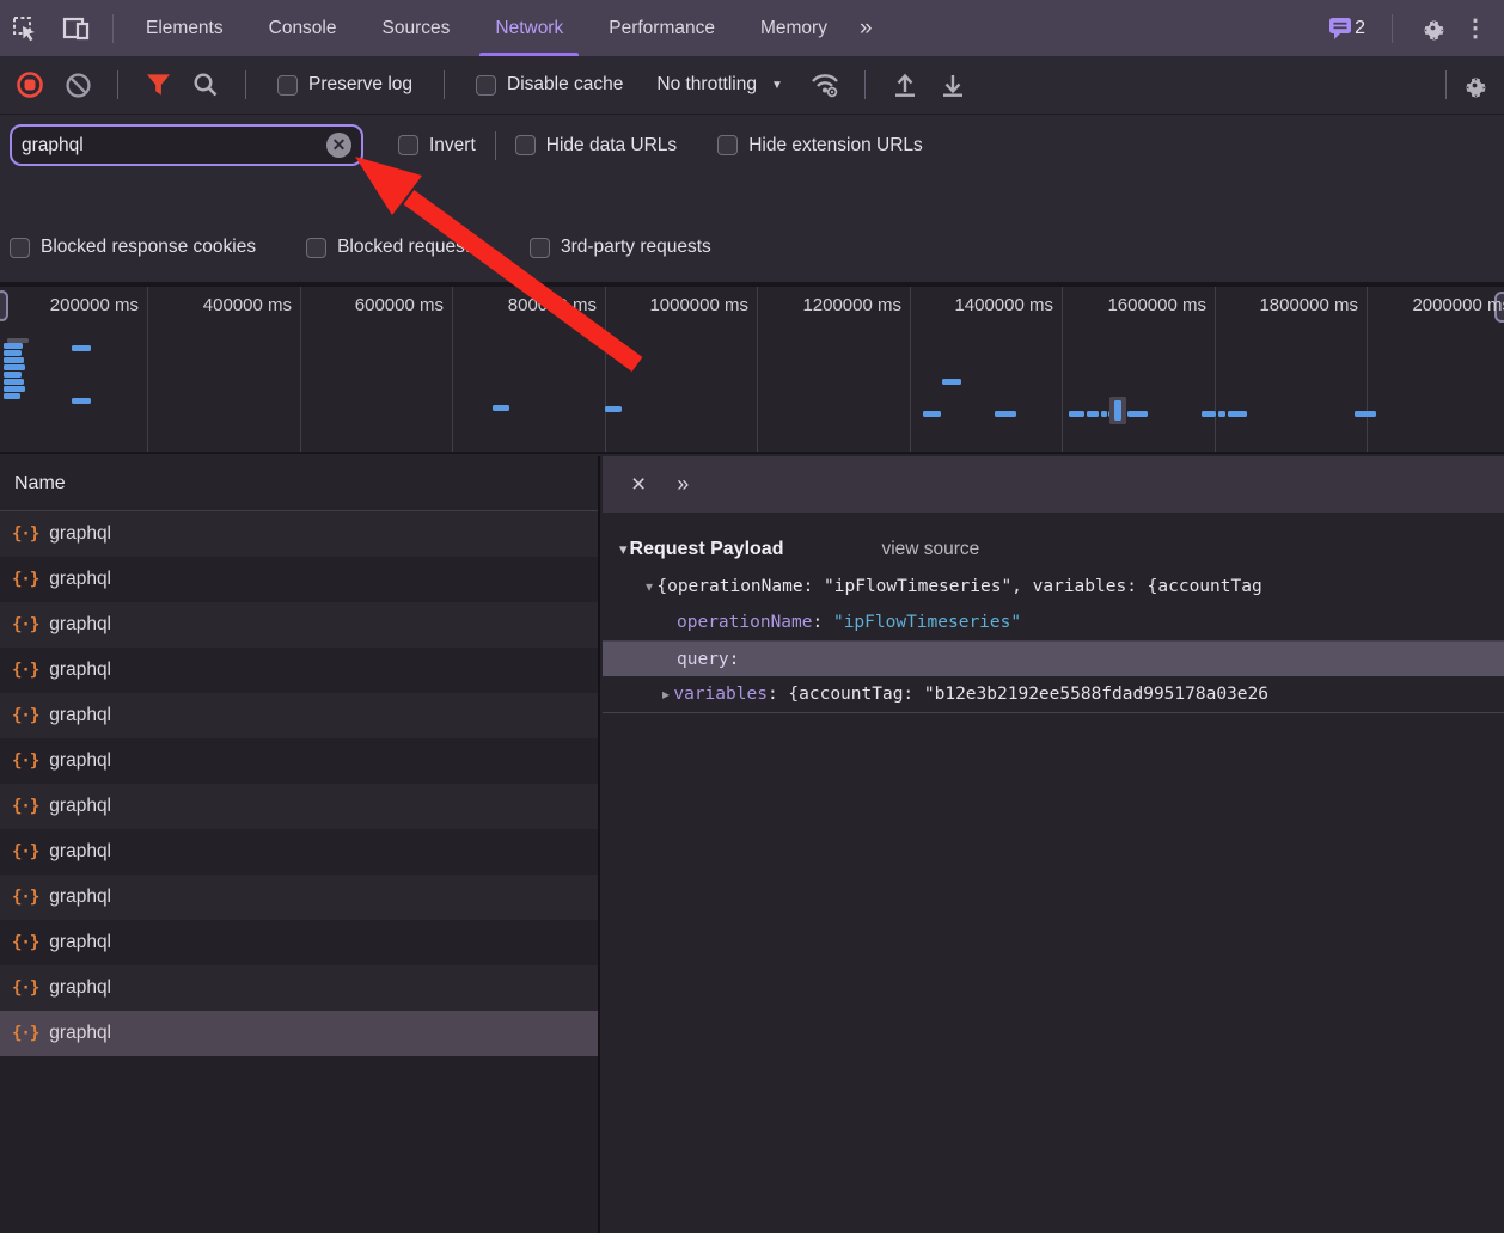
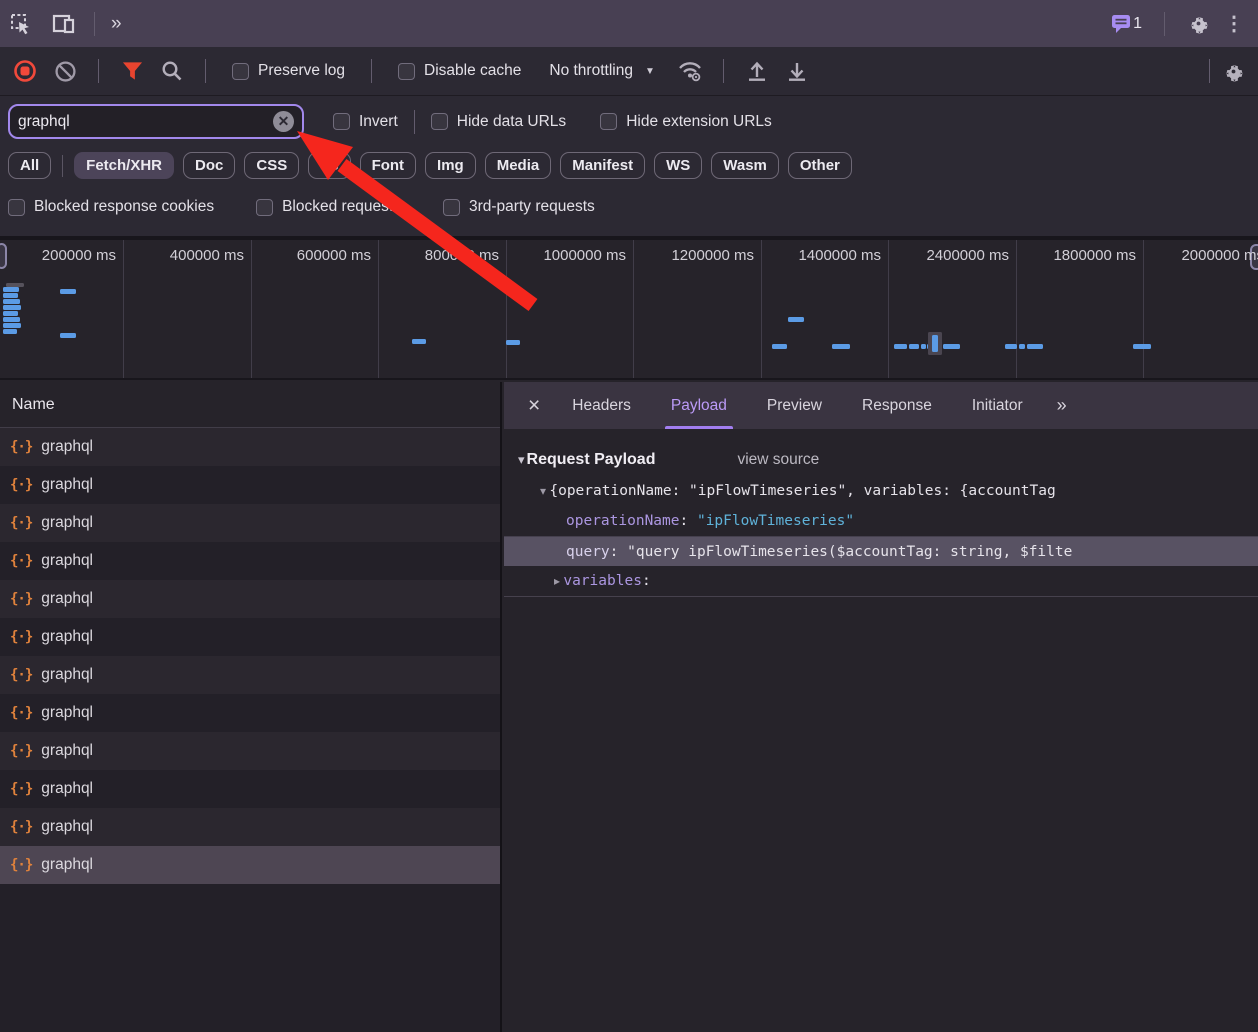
- Elements
- Console
- Sources
- Network
- Performance
- Memory
  »
- 2
+ 1
  ⋮
  Preserve log
  Disable cache
  No throttling
  ▼
  graphql
  ✕
  Invert
  Hide data URLs
  Hide extension URLs
+ All
+ Fetch/XHR
+ Doc
+ CSS
+ Font
+ Img
+ Media
+ Manifest
+ WS
+ Wasm
+ Other
  Blocked response cookies
  Blocked reques
  3rd-party requests
  200000 ms
  400000 ms
  600000 ms
  1000000 ms
  1200000 ms
  1400000 ms
- 1600000 ms
+ 2400000 ms
  1800000 ms
  2000000 m
  Name
  {·}
  graphql
  {·}
  graphql
  {·}
  graphql
  {·}
  graphql
  {·}
  graphql
  {·}
  graphql
  {·}
  graphql
  {·}
  graphql
  {·}
  graphql
  {·}
  graphql
  {·}
  graphql
  {·}
  graphql
  ×
+ Headers
+ Payload
+ Preview
+ Response
+ Initiator
  »
  ▾
  Request Payload
  view source
  ▾
  {operationName: "ipFlowTimeseries", variables: {accountTag
  operationName
  :
  "ipFlowTimeseries"
  query
  :
+ "query ipFlowTimeseries($accountTag: string, $filte
  ▸
  variables
  :
- {accountTag: "b12e3b2192ee5588fdad995178a03e26
